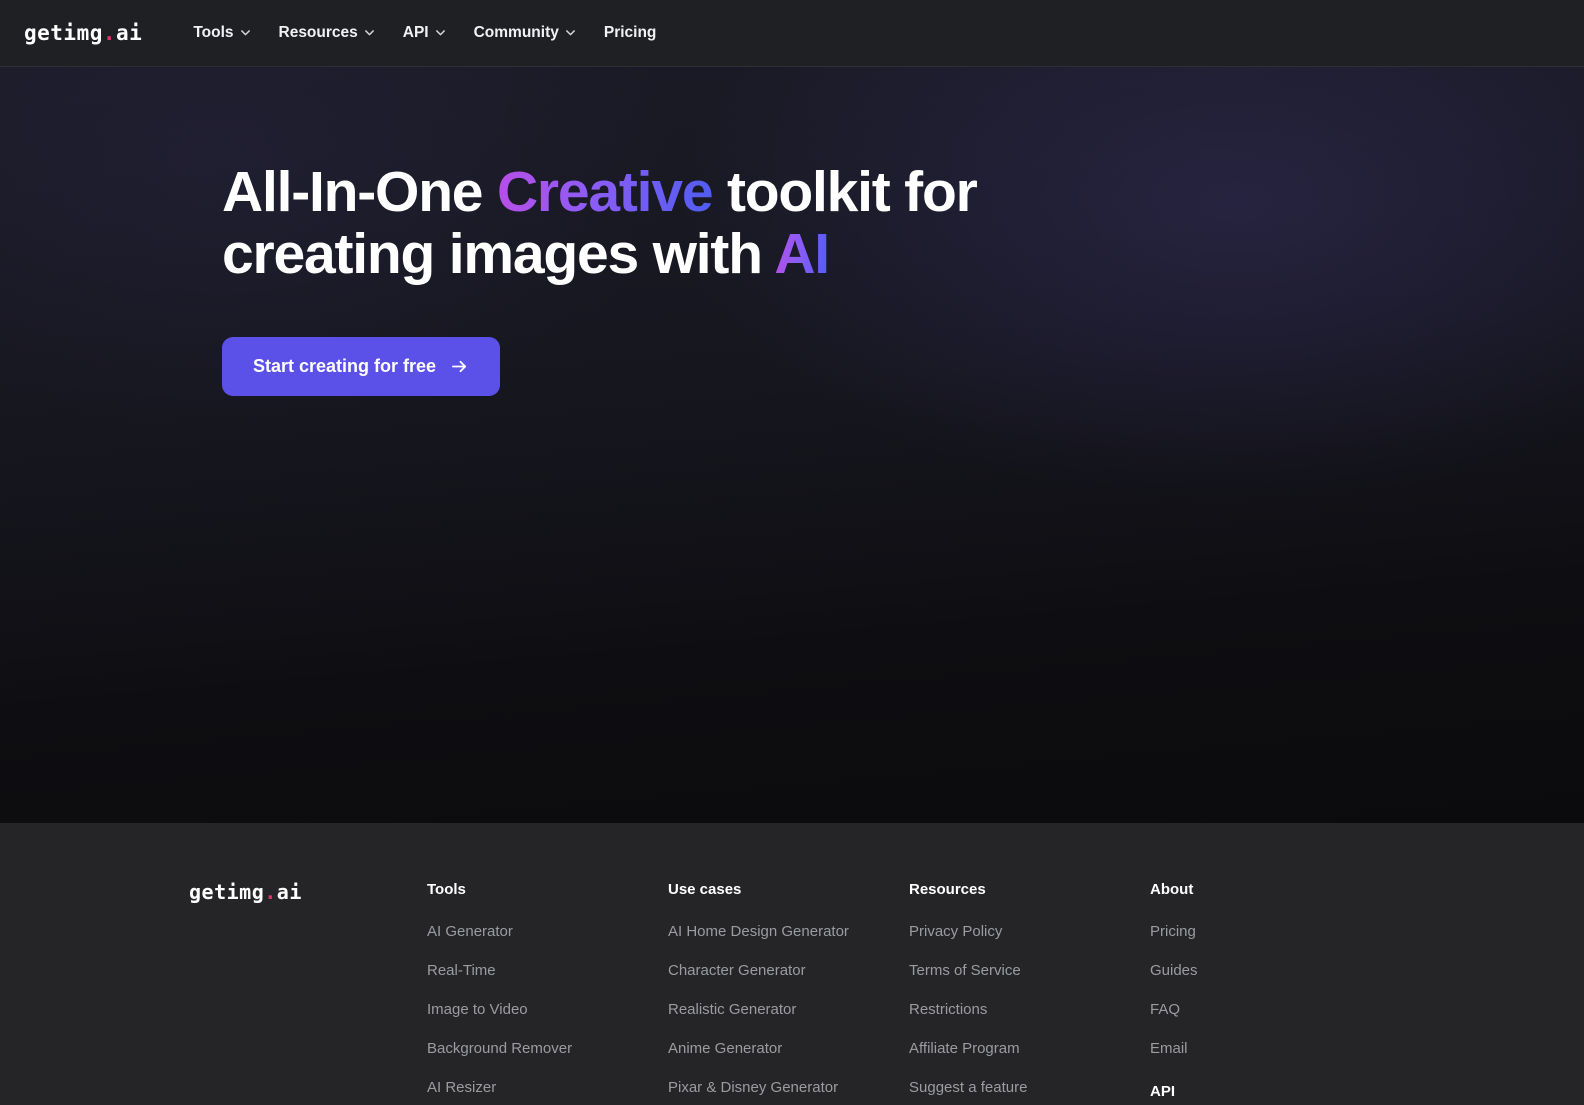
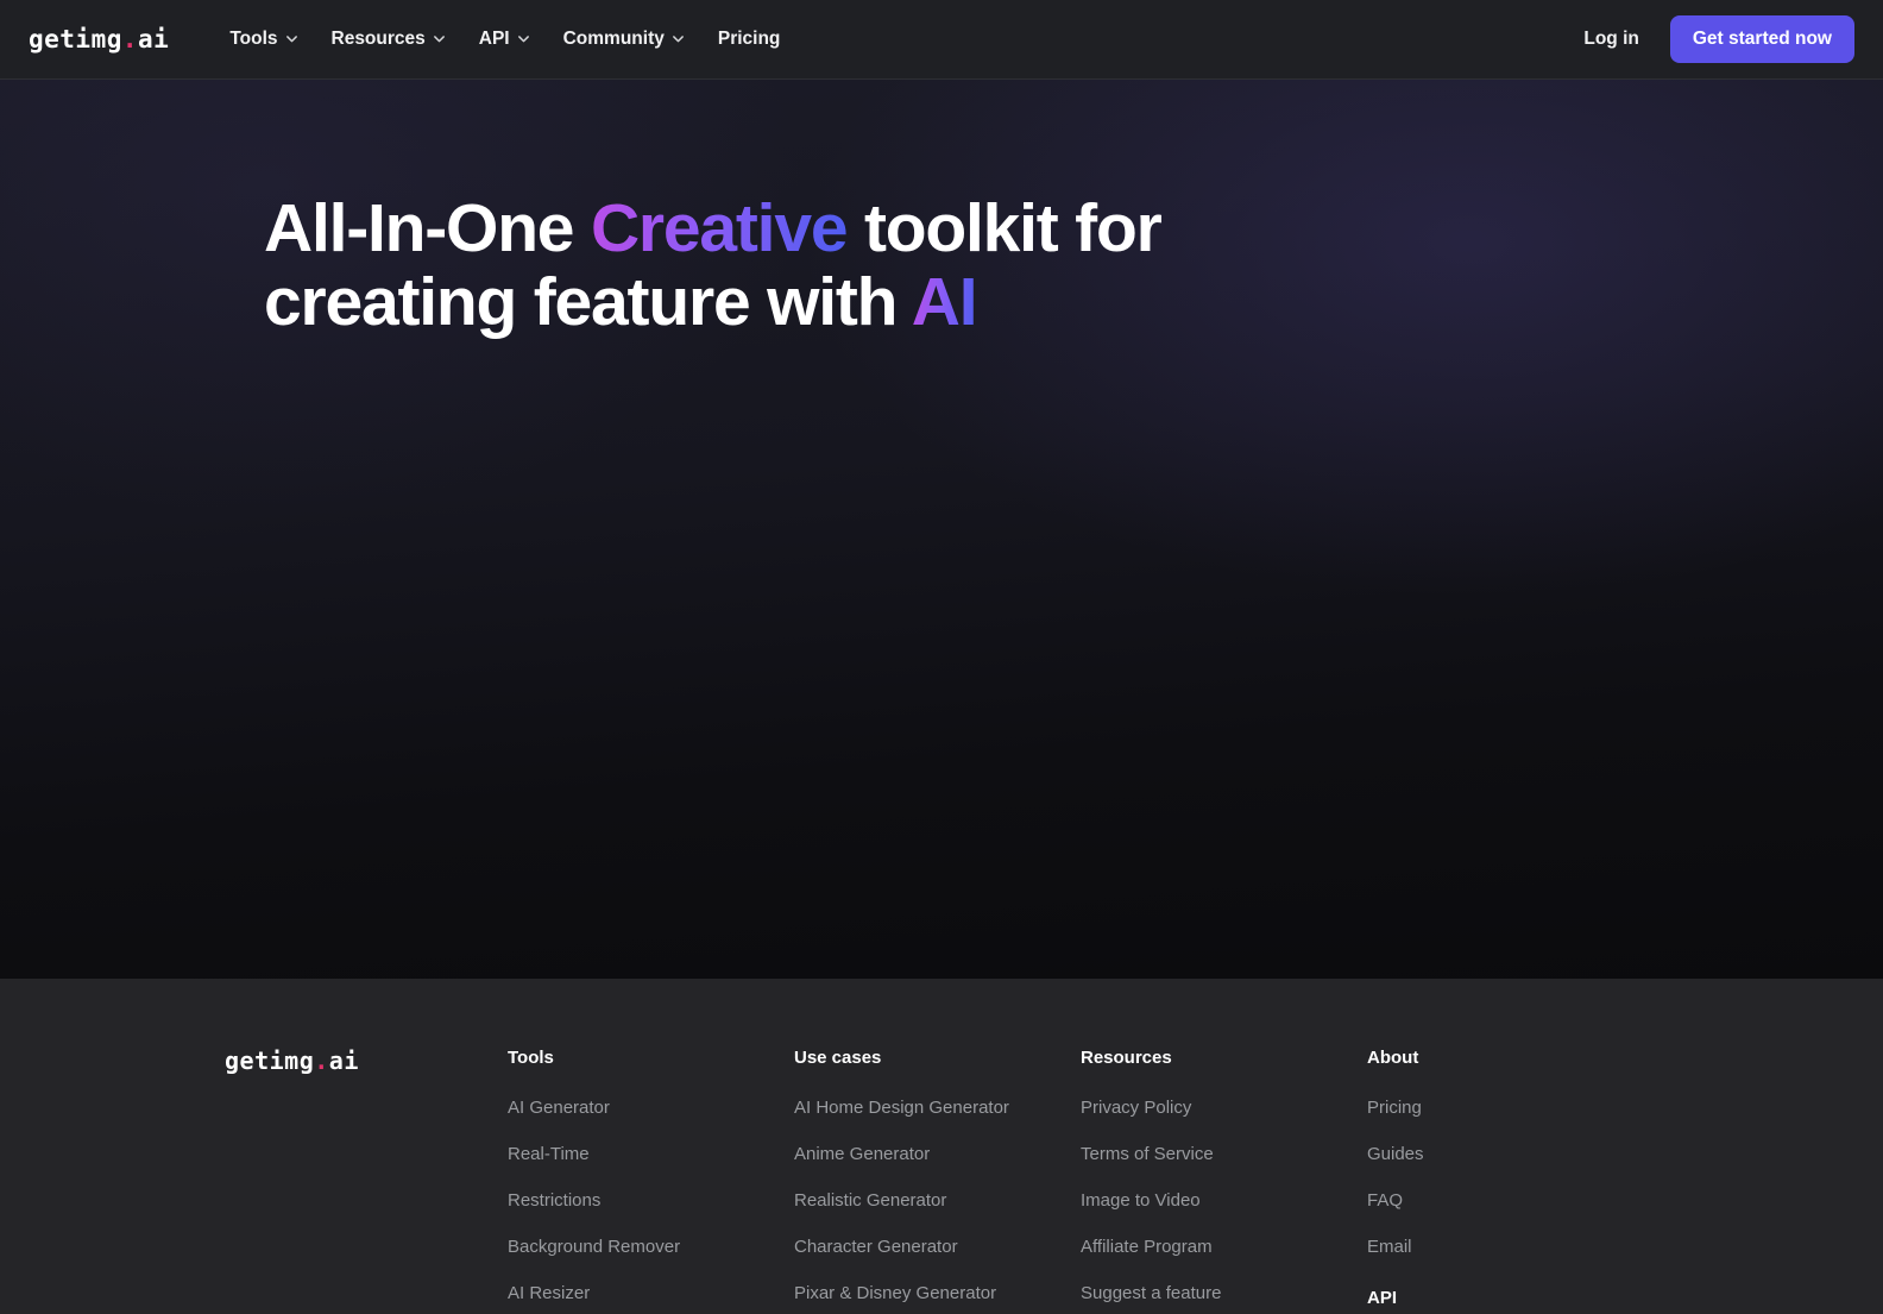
  getimg.ai
  Tools
  Resources
  API
  Community
  Pricing
+ Log in
+ Get started now
- All-In-One Creative toolkit for creating images with AI
+ All-In-One Creative toolkit for creating feature with AI
- Start creating for free
  getimg.ai
  Tools
  AI Generator
  Real-Time
- Image to Video
+ Restrictions
  Background Remover
  AI Resizer
  Use cases
  AI Home Design Generator
- Character Generator
+ Anime Generator
  Realistic Generator
- Anime Generator
+ Character Generator
  Pixar & Disney Generator
  Resources
  Privacy Policy
  Terms of Service
- Restrictions
+ Image to Video
  Affiliate Program
  Suggest a feature
  About
  Pricing
  Guides
  FAQ
  Email
  API
